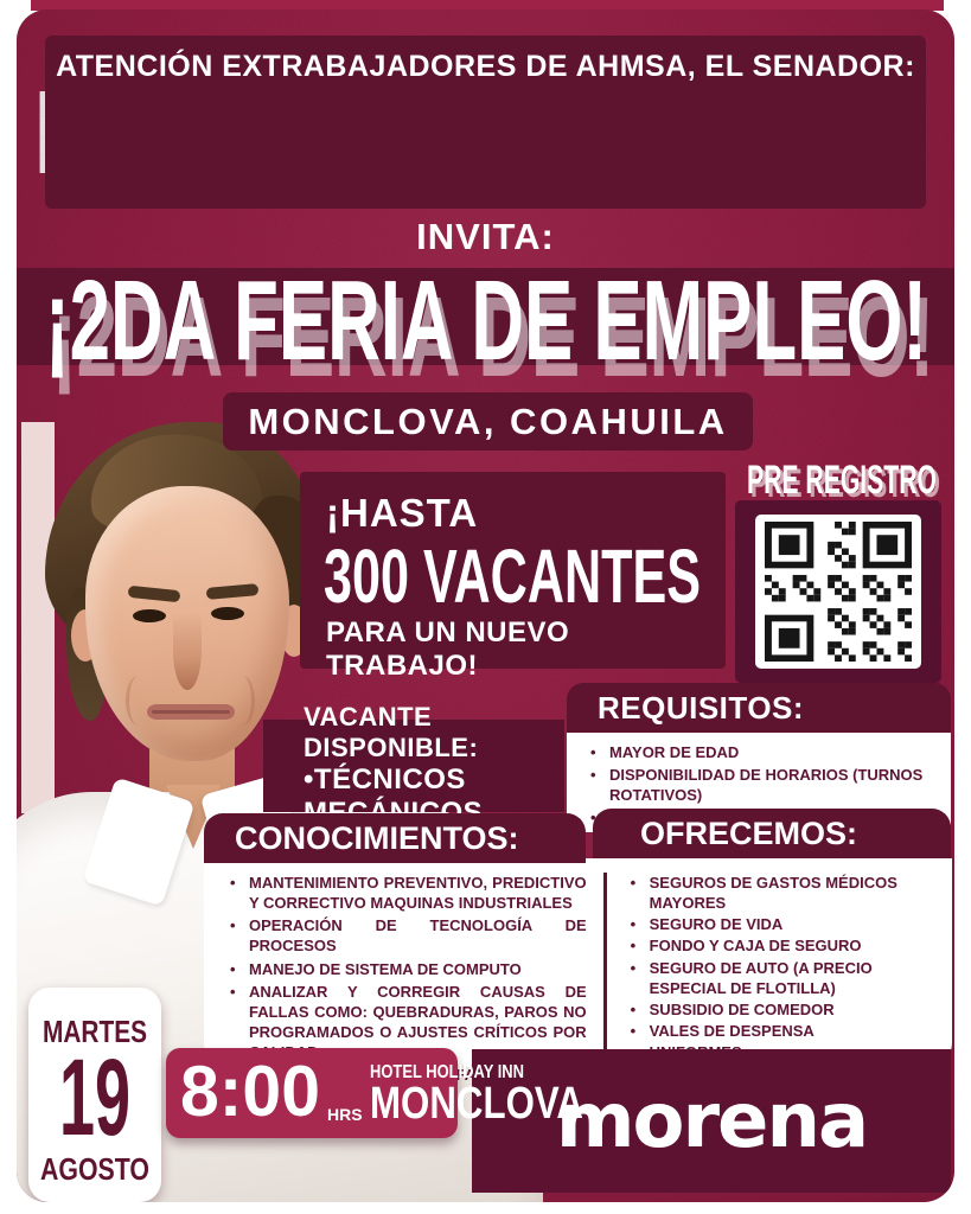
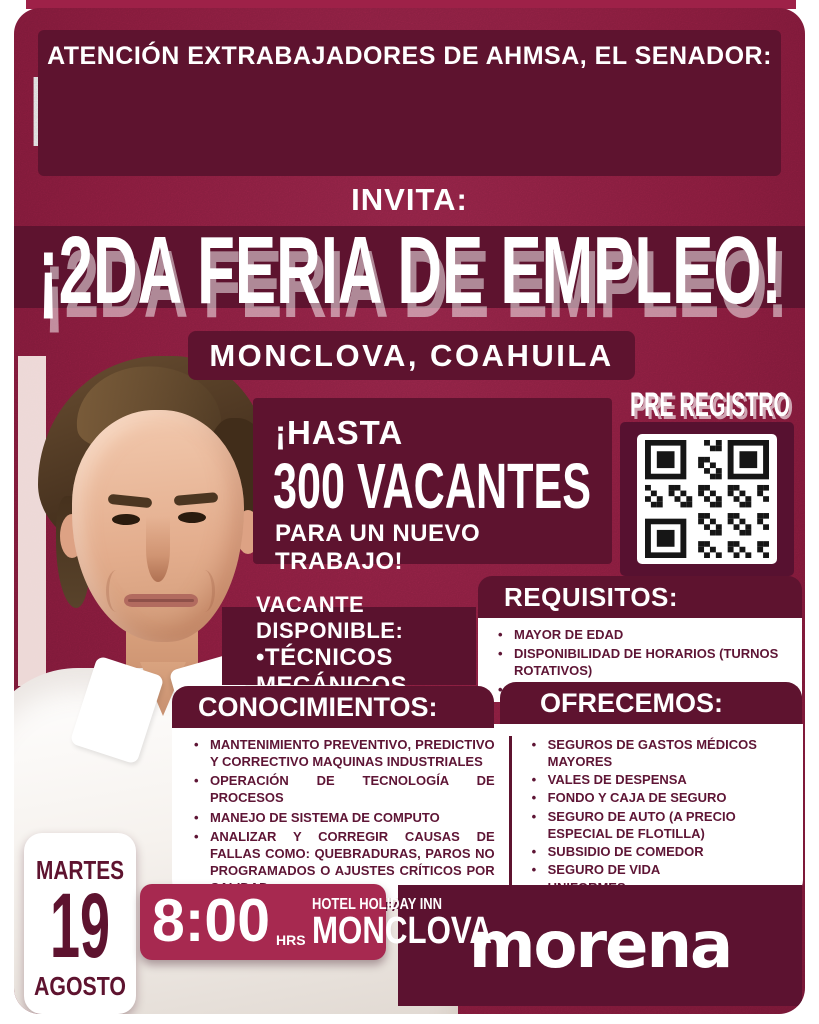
  ATENCIÓN EXTRABAJADORES DE AHMSA, EL SENADOR:
  INVITA:
  ¡2DA FERIA DE EMPLEO!
  ¡2DA FERIA DE EMPLEO!
  MONCLOVA, COAHUILA
  ¡HASTA
  300 VACANTES
  PARA UN NUEVO TRABAJO!
  PRE REGISTRO
  REQUISITOS:
  MAYOR DE EDAD
  DISPONIBILIDAD DE HORARIOS (TURNOS ROTATIVOS)
  VACANTE DISPONIBLE:
  CONOCIMIENTOS:
  OFRECEMOS:
  MANTENIMIENTO PREVENTIVO, PREDICTIVO Y CORRECTIVO MAQUINAS INDUSTRIALES
  OPERACIÓN DE TECNOLOGÍA DE PROCESOS
  MANEJO DE SISTEMA DE COMPUTO
  ANALIZAR Y CORREGIR CAUSAS DE FALLAS COMO: QUEBRADURAS, PAROS NO PROGRAMADOS O AJUSTES CRÍTICOS POR
  SEGUROS DE GASTOS MÉDICOS MAYORES
- SEGURO DE VIDA
+ VALES DE DESPENSA
  FONDO Y CAJA DE SEGURO
  SEGURO DE AUTO (A PRECIO ESPECIAL DE FLOTILLA)
  SUBSIDIO DE COMEDOR
- VALES DE DESPENSA
+ SEGURO DE VIDA
  MARTES
  19
  AGOSTO
  8:00
  HRS
  HOTEL HOLIDAY INN
  MONCLOVA
  morena
